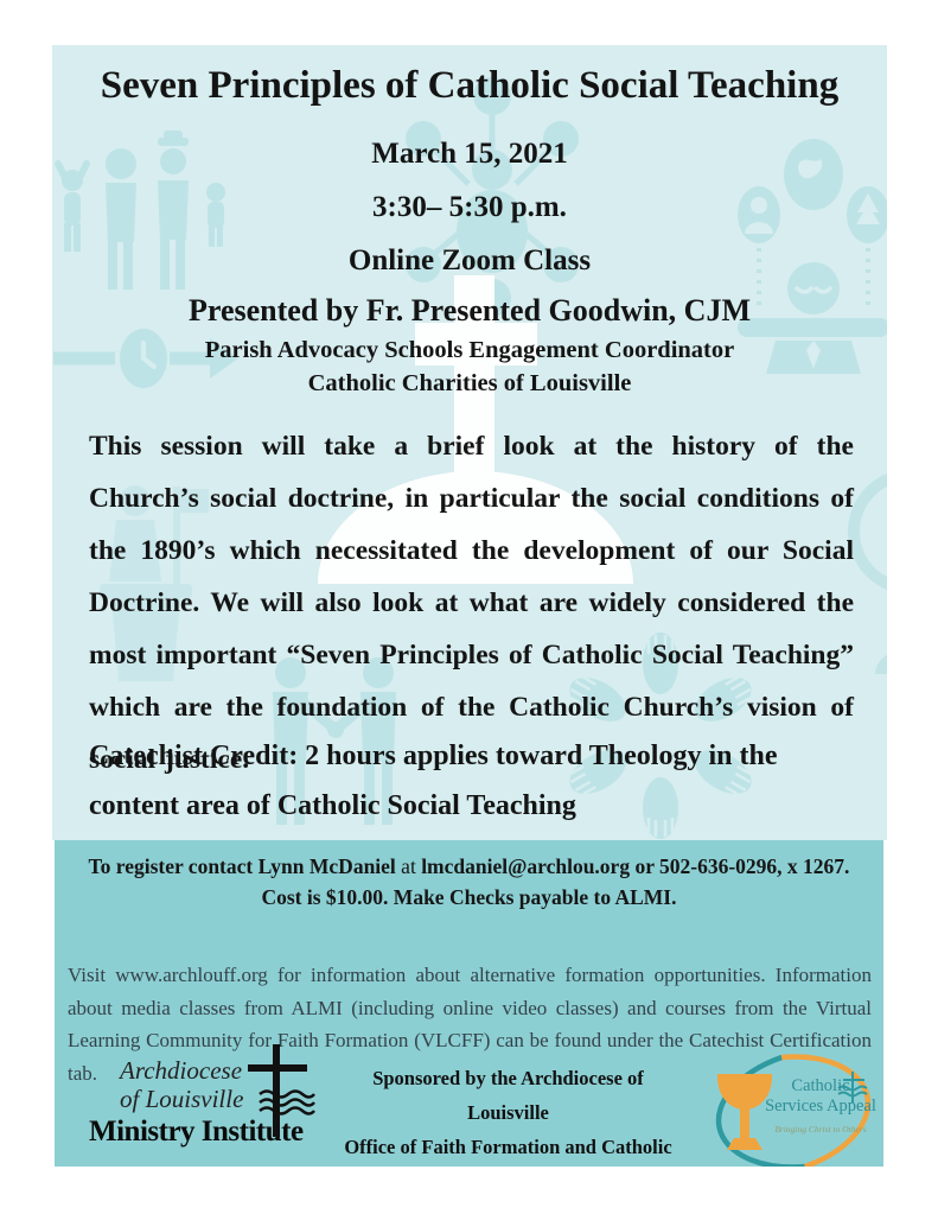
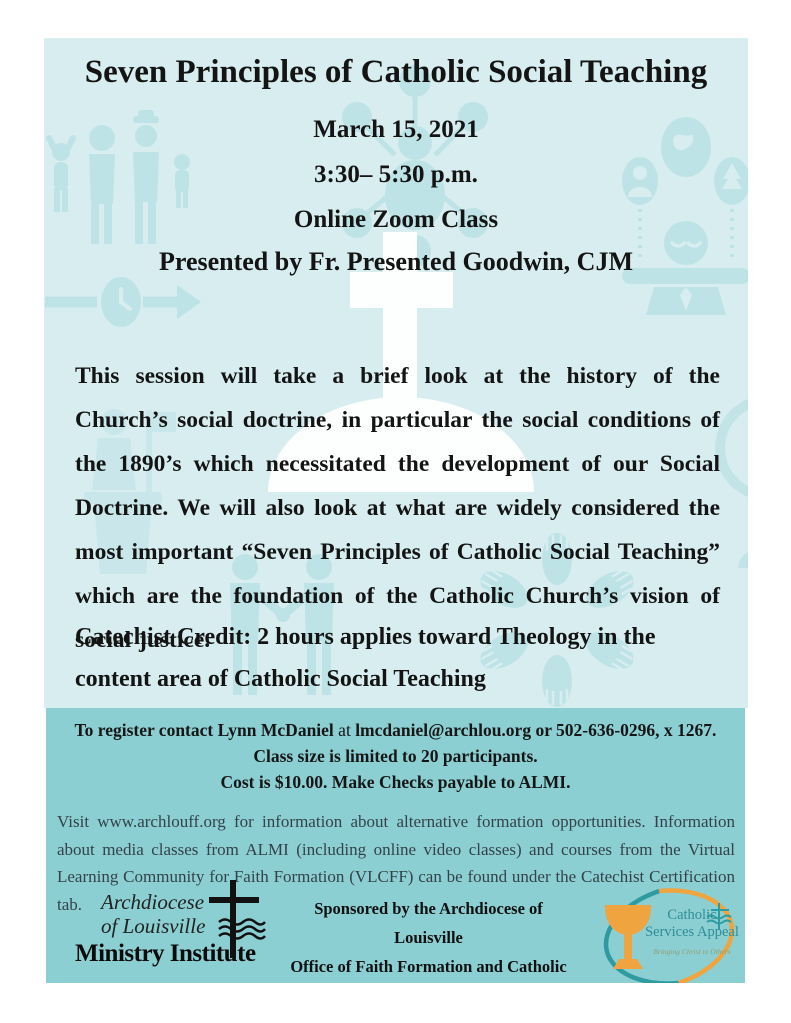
  Seven Principles of Catholic Social Teaching
  March 15, 2021
  3:30– 5:30 p.m.
  Online Zoom Class
  Presented by Fr. Presented Goodwin, CJM
- Parish Advocacy Schools Engagement Coordinator
- Catholic Charities of Louisville
  This session will take a brief look at the history of the Church’s social doctrine, in particular the social conditions of the 1890’s which necessitated the development of our Social Doctrine. We will also look at what are widely considered the most important “Seven Principles of Catholic Social Teaching” which are the foundation of the Catholic Church’s vision of social justice.
  Catechist Credit: 2 hours applies toward Theology in the content area of Catholic Social Teaching
  To register contact Lynn McDaniel at lmcdaniel@archlou.org or 502-636-0296, x 1267.
+ Class size is limited to 20 participants.
  Cost is $10.00. Make Checks payable to ALMI.
  Visit www.archlouff.org for information about alternative formation opportunities. Information about media classes from ALMI (including online video classes) and courses from the Virtual Learning Community for Faith Formation (VLCFF) can be found under the Catechist Certification tab.
  Archdiocese
  of Louisville
  Ministry Institte
  Sponsored by the Archdiocese of Louisville
  Office of Faith Formation and Catholic
  Catholic
  Services Appeal
  Bringing Christ to Others
